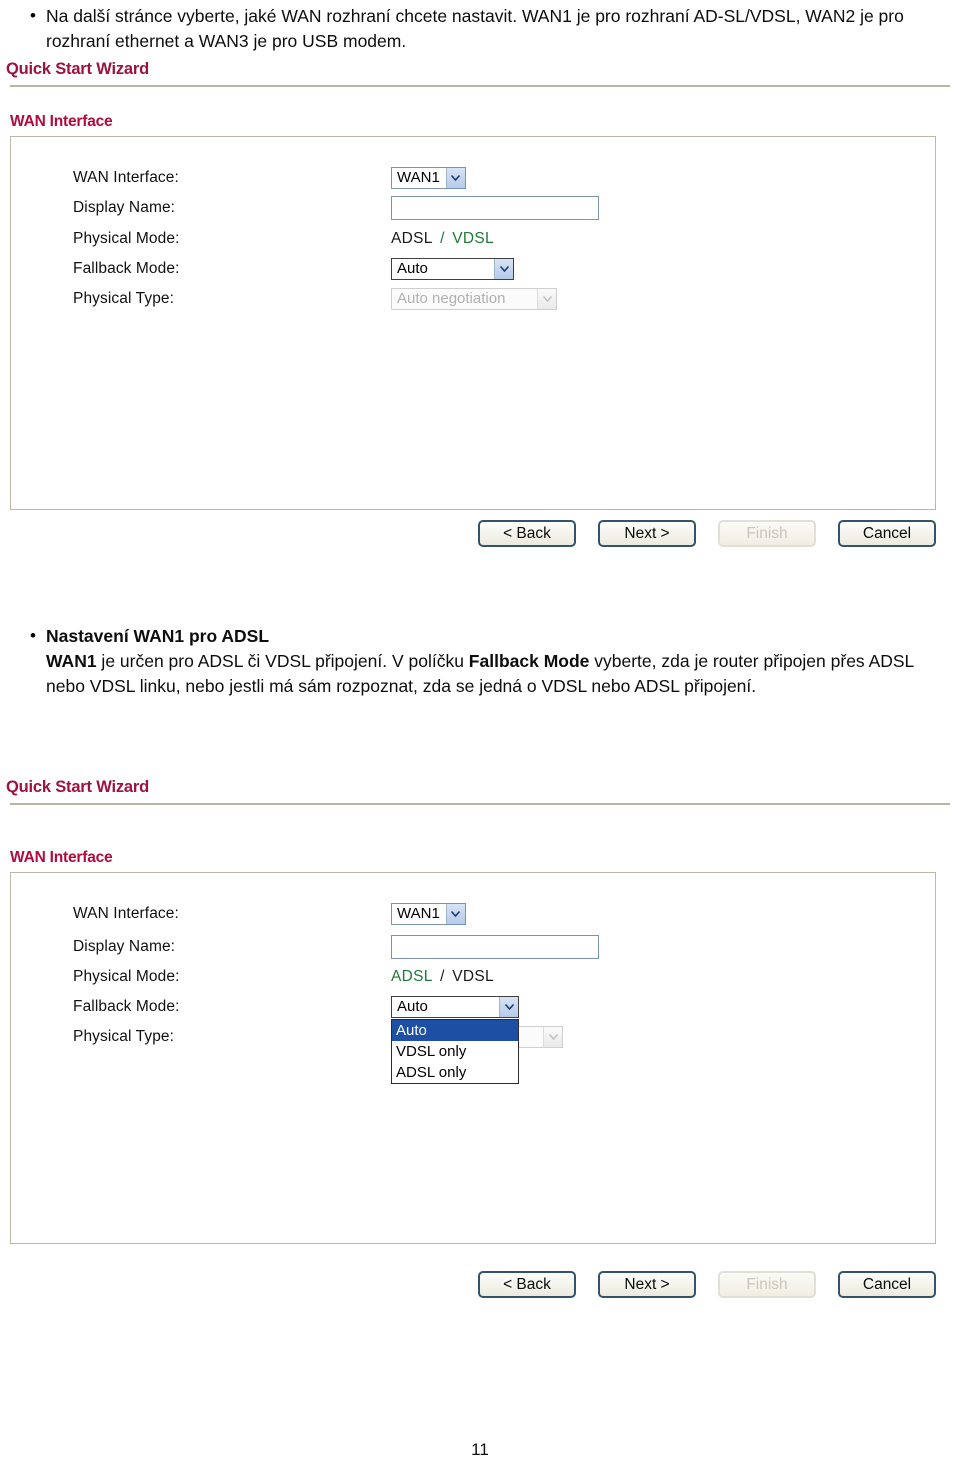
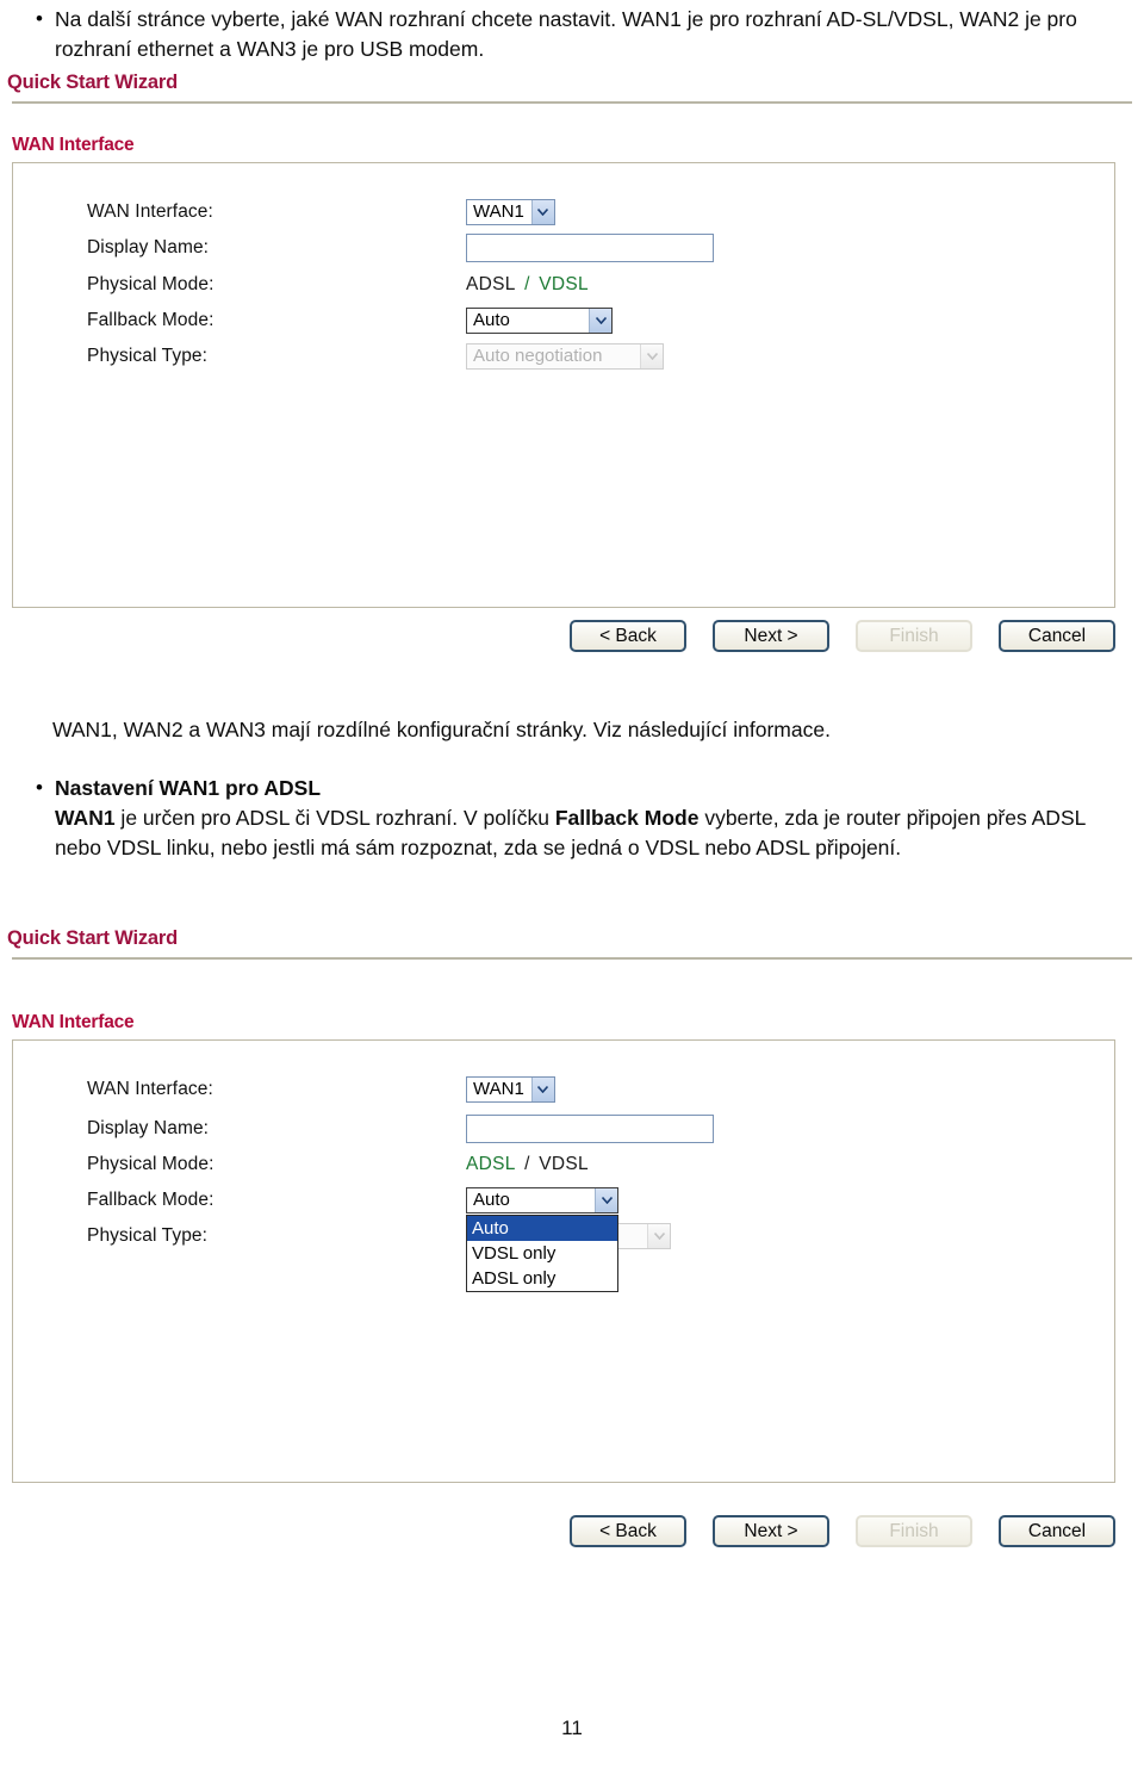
  •
  Na další stránce vyberte, jaké WAN rozhraní chcete nastavit. WAN1 je pro rozhraní AD-SL/VDSL, WAN2 je pro rozhraní ethernet a WAN3 je pro USB modem.
  Quick Start Wizard
  WAN Interface
  WAN Interface:
  WAN1
  Display Name:
  Physical Mode:
  ADSL / VDSL
  Fallback Mode:
  Auto
  Physical Type:
  Auto negotiation
  < Back
  Next >
  Finish
  Cancel
+ WAN1, WAN2 a WAN3 mají rozdílné konfigurační stránky. Viz následující informace.
  •
  Nastavení WAN1 pro ADSL
- WAN1 je určen pro ADSL či VDSL připojení. V políčku Fallback Mode vyberte, zda je router připojen přes ADSL nebo VDSL linku, nebo jestli má sám rozpoznat, zda se jedná o VDSL nebo ADSL připojení.
+ WAN1 je určen pro ADSL či VDSL rozhraní. V políčku Fallback Mode vyberte, zda je router připojen přes ADSL nebo VDSL linku, nebo jestli má sám rozpoznat, zda se jedná o VDSL nebo ADSL připojení.
  Quick Start Wizard
  WAN Interface
  WAN Interface:
  WAN1
  Display Name:
  Physical Mode:
  ADSL / VDSL
  Fallback Mode:
  Auto
  Auto
  VDSL only
  ADSL only
  Physical Type:
  < Back
  Next >
  Finish
  Cancel
  11
